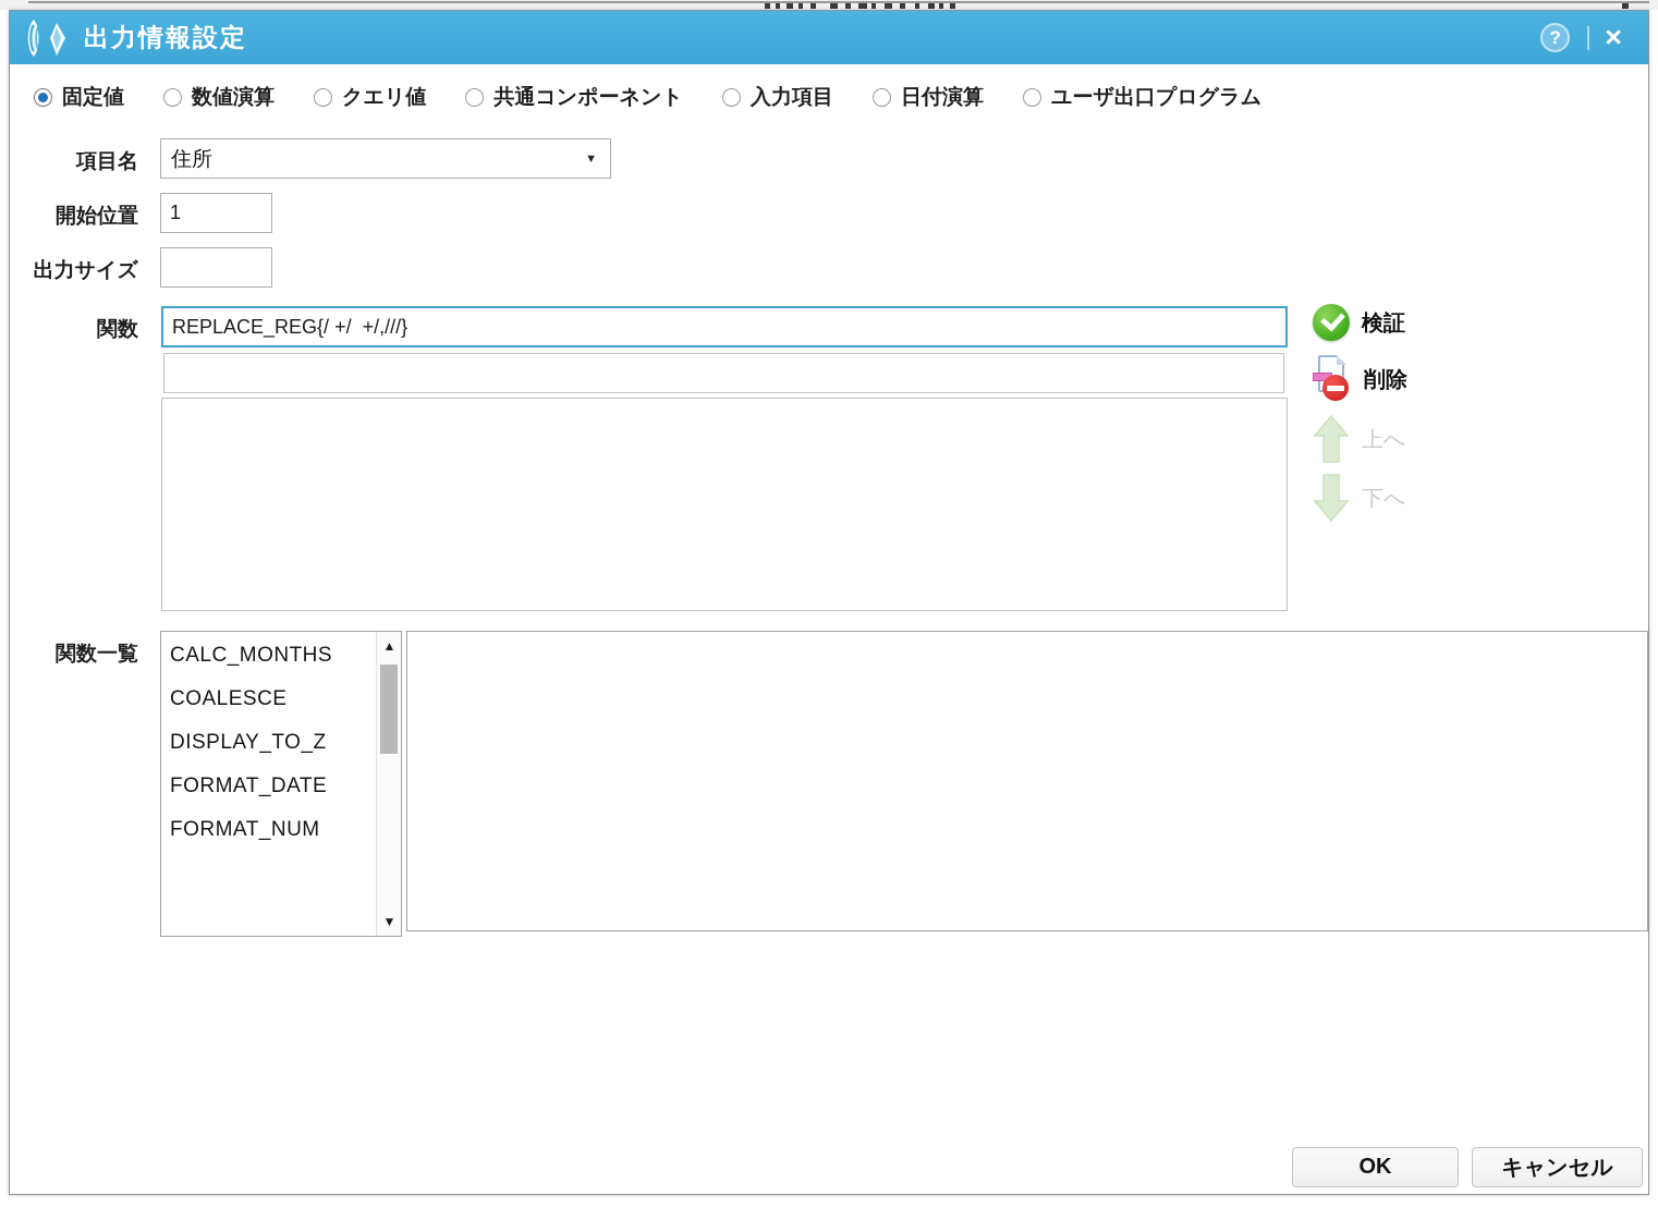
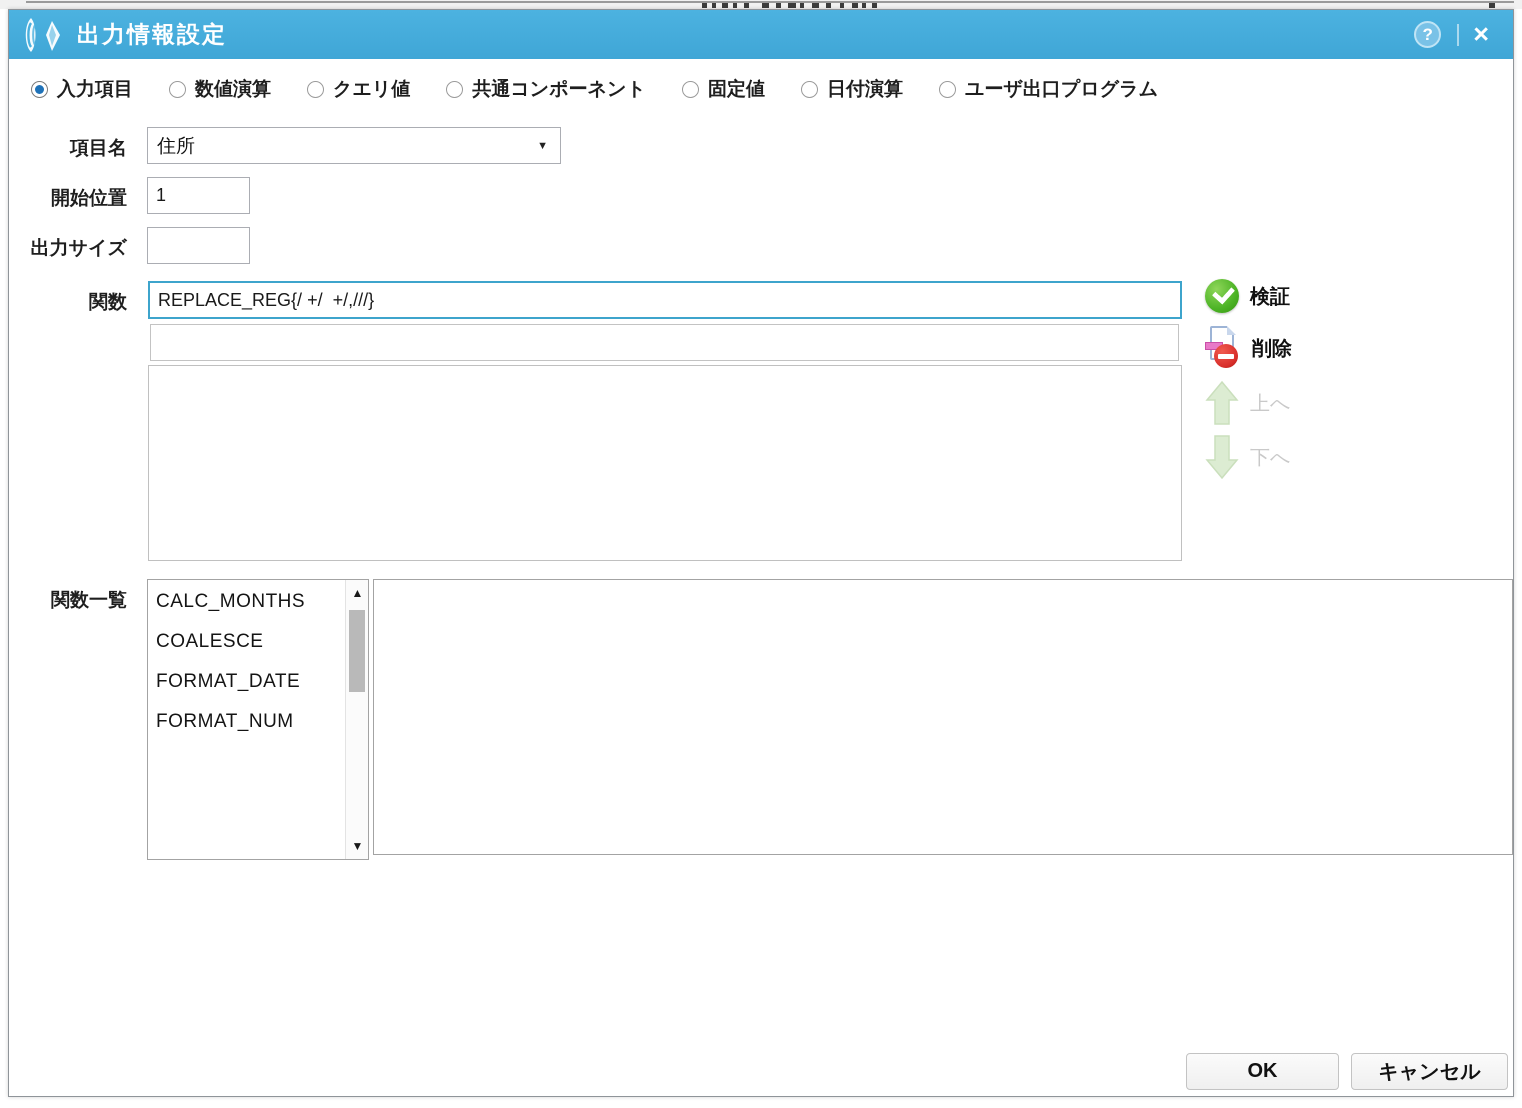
  出力情報設定
  ?
  ×
- 固定値
+ 入力項目
  数値演算
  クエリ値
  共通コンポーネント
- 入力項目
+ 固定値
  日付演算
  ユーザ出口プログラム
  項目名
  住所
  ▼
  開始位置
  1
  出力サイズ
  関数
  REPLACE_REG{/ +/ +/,///}
  検証
  削除
  上へ
  下へ
  関数一覧
  CALC_MONTHS
  COALESCE
- DISPLAY_TO_Z
  FORMAT_DATE
  FORMAT_NUM
  ▲
  ▼
  OK
  キャンセル
